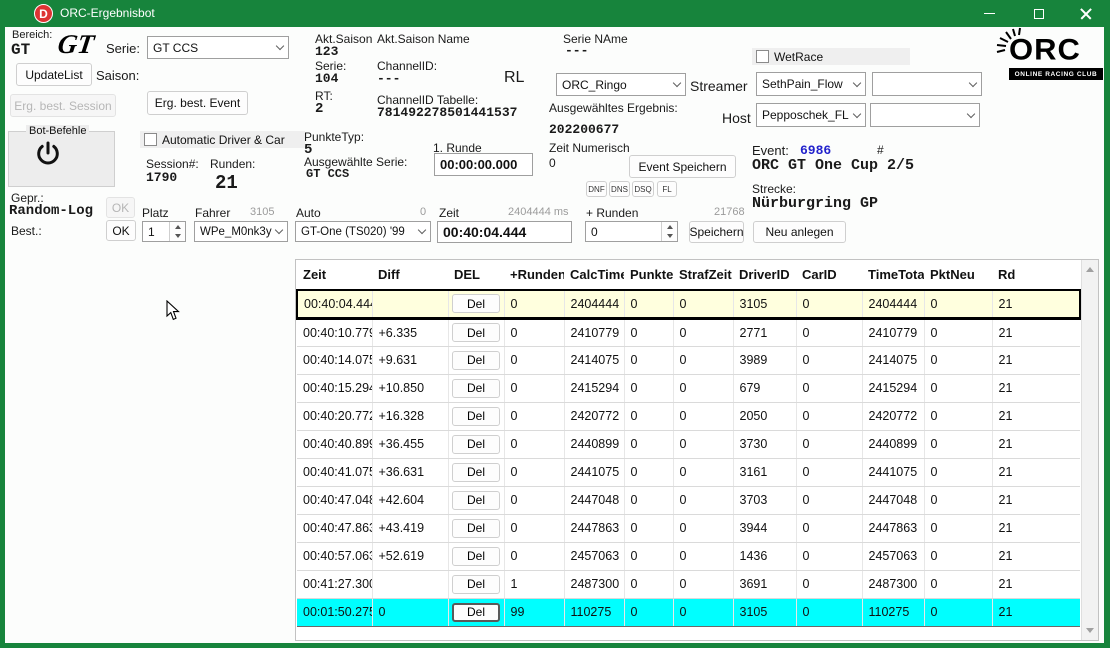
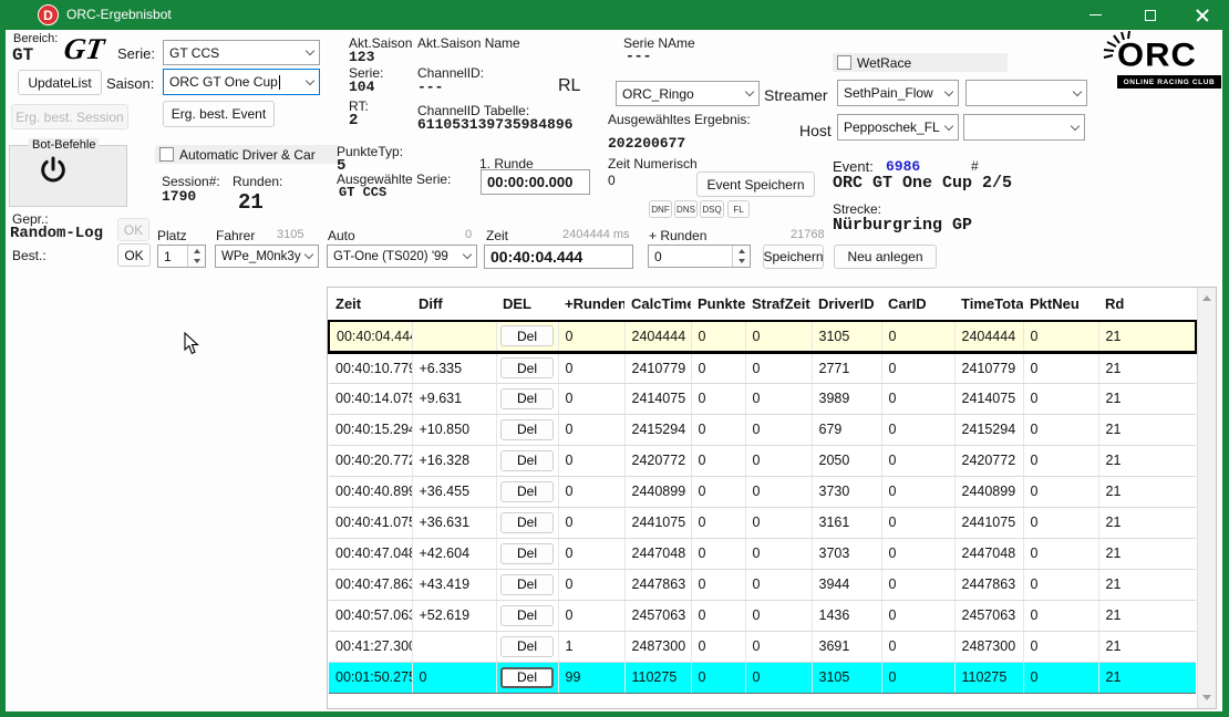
  D
  ORC-Ergebnisbot
  Bereich:
  GT
  Serie:
  GT CCS
  UpdateList
  Saison:
+ ORC GT One Cup
  Erg. best. Session
  Erg. best. Event
  Akt.Saison
  123
  Serie:
  104
  RT:
  2
  PunkteTyp:
  5
  Ausgewählte Serie:
  GT CCS
  Akt.Saison Name
  ChannelID:
  ---
  RL
  ChannelID Tabelle:
- 781492278501441537
+ 611053139735984896
  1. Runde
  00:00:00.000
  Serie NAme
  ---
  ORC_Ringo
  Ausgewähltes Ergebnis:
  202200677
  Zeit Numerisch
  0
  Event Speichern
  DNF
  DNS
  DSQ
  FL
  WetRace
  Streamer
  SethPain_Flow
  Host
  Pepposchek_FL
  ORC
  Event:
  6986
  #
  ORC GT One Cup 2/5
  Strecke:
  Nürburgring GP
  Neu anlegen
  Bot-Befehle
  Automatic Driver & Car
  Session#:
  1790
  Runden:
  21
  Gepr.:
  Random-Log
  OK
  Best.:
  OK
  Platz
  1
  Fahrer
  3105
  WPe_M0nk3y
  Auto
  0
  GT-One (TS020) '99
  Zeit
  2404444 ms
  00:40:04.444
  + Runden
  21768
  0
  Speichern
  Zeit	Diff	DEL	+Runden	CalcTime	Punkte	StrafZeit	DriverID	CarID	TimeTota	PktNeu	Rd
  00:40:04.44		Del	0	2404444	0	0	3105	0	2404444	0	21
  00:40:10.77	+6.335	Del	0	2410779	0	0	2771	0	2410779	0	21
  00:40:14.07	+9.631	Del	0	2414075	0	0	3989	0	2414075	0	21
  00:40:15.29	+10.850	Del	0	2415294	0	0	679	0	2415294	0	21
  00:40:20.77	+16.328	Del	0	2420772	0	0	2050	0	2420772	0	21
  00:40:40.89	+36.455	Del	0	2440899	0	0	3730	0	2440899	0	21
  00:40:41.07	+36.631	Del	0	2441075	0	0	3161	0	2441075	0	21
  00:40:47.04	+42.604	Del	0	2447048	0	0	3703	0	2447048	0	21
  00:40:47.86	+43.419	Del	0	2447863	0	0	3944	0	2447863	0	21
  00:40:57.06	+52.619	Del	0	2457063	0	0	1436	0	2457063	0	21
  00:41:27.30		Del	1	2487300	0	0	3691	0	2487300	0	21
  00:01:50.27	0	Del	99	110275	0	0	3105	0	110275	0	21
